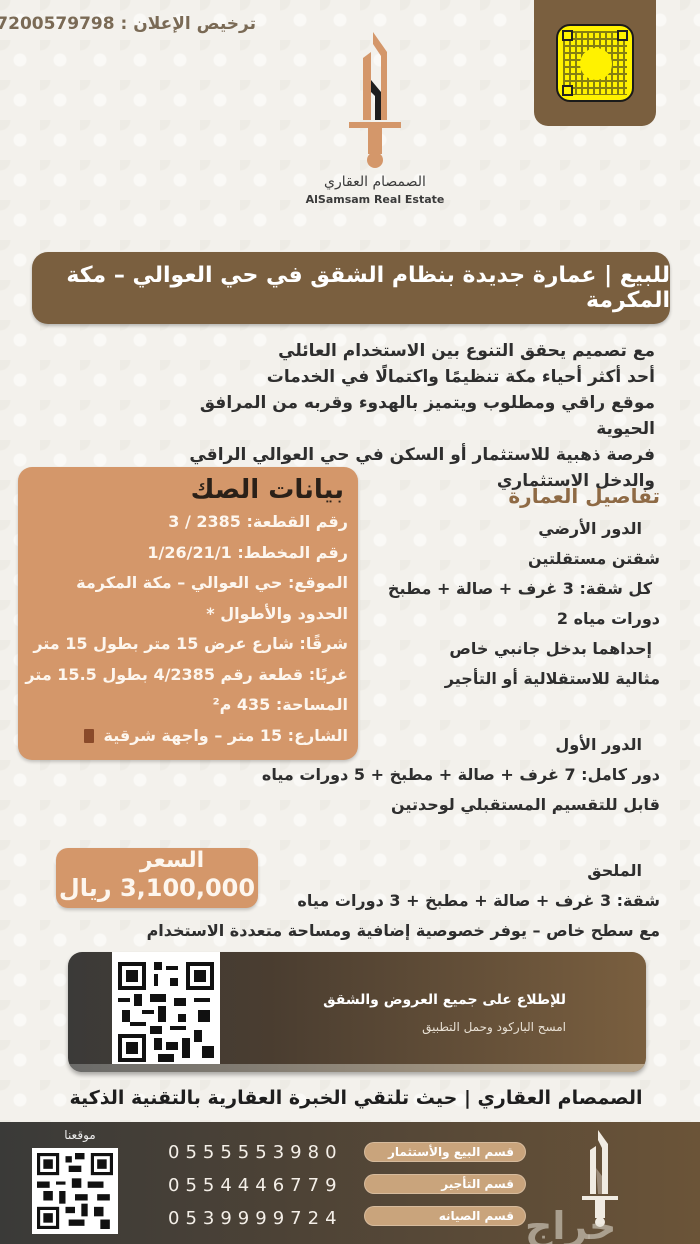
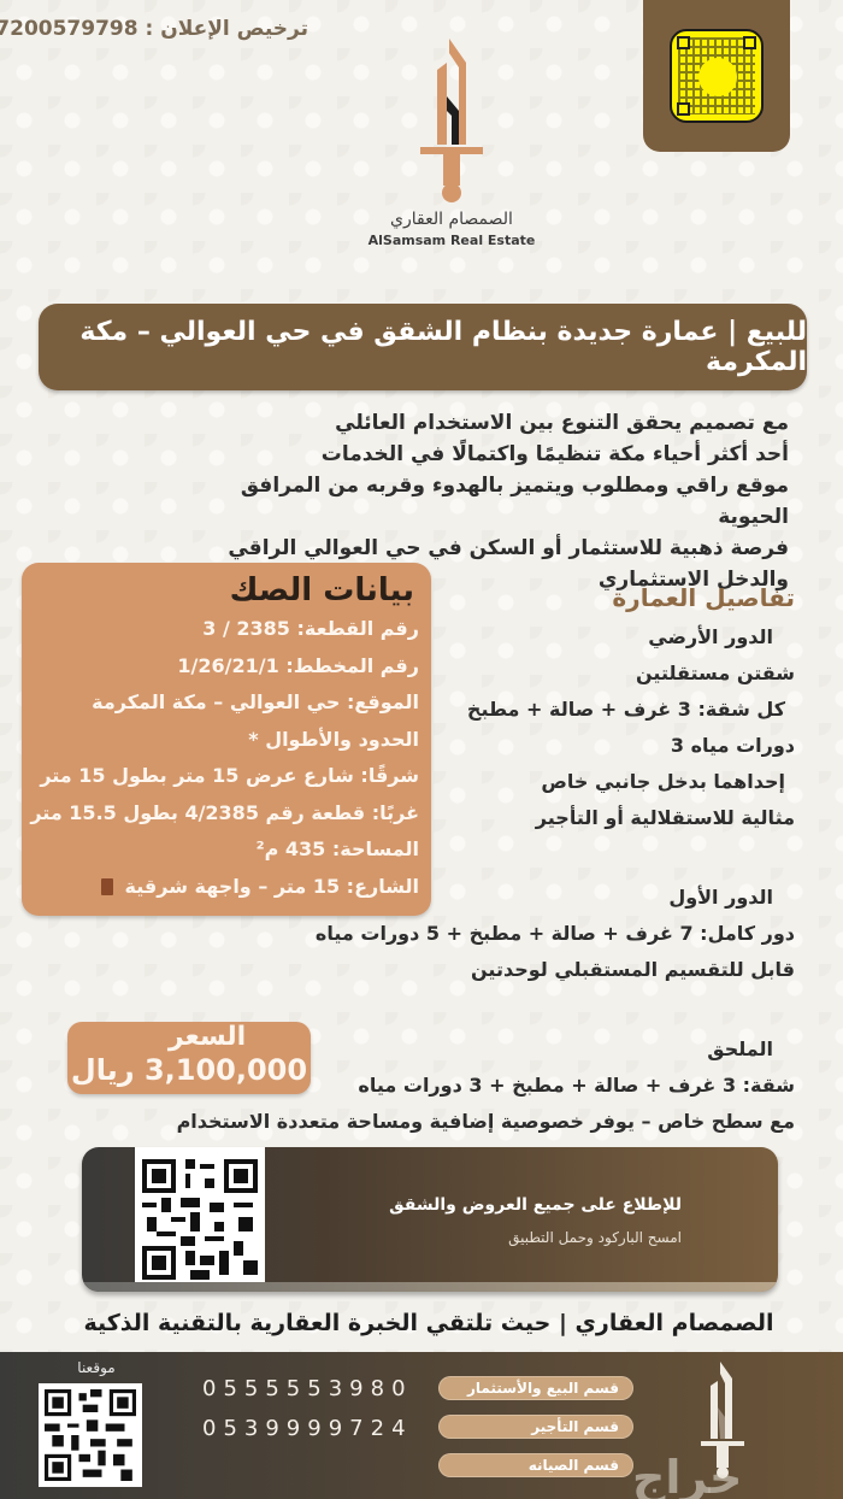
  ترخيص الإعلان : 7200579798
  الصمصام العقاري
  AlSamsam Real Estate
  للبيع | عمارة جديدة بنظام الشقق في حي العوالي – مكة المكرمة
  مع تصميم يحقق التنوع بين الاستخدام العائلي
  أحد أكثر أحياء مكة تنظيمًا واكتمالًا في الخدمات
  موقع راقي ومطلوب ويتميز بالهدوء وقربه من المرافق الحيوية
  فرصة ذهبية للاستثمار أو السكن في حي العوالي الراقي
  والدخل الاستثماري
  بيانات الصك
  رقم القطعة: 2385 / 3
  رقم المخطط: 1/26/21/1
  الموقع: حي العوالي – مكة المكرمة
  الحدود والأطوال *
  شرقًا: شارع عرض 15 متر بطول 15 متر
  غربًا: قطعة رقم 4/2385 بطول 15.5 متر
  المساحة: 435 م²
  الشارع: 15 متر – واجهة شرقية
  تفاصيل العمارة
  الدور الأرضي
  شقتن مستقلتين
  كل شقة: 3 غرف + صالة + مطبخ
- دورات مياه 2
+ دورات مياه 3
  إحداهما بدخل جانبي خاص
  مثالية للاستقلالية أو التأجير
  الدور الأول
  دور كامل: 7 غرف + صالة + مطبخ + 5 دورات مياه
  قابل للتقسيم المستقبلي لوحدتين
  السعر
  3,100,000 ريال
  الملحق
  شقة: 3 غرف + صالة + مطبخ + 3 دورات مياه
  مع سطح خاص – يوفر خصوصية إضافية ومساحة متعددة الاستخدام
  للإطلاع على جميع العروض والشقق
  امسح الباركود وحمل التطبيق
  الصمصام العقاري | حيث تلتقي الخبرة العقارية بالتقنية الذكية
  موقعنا
  0555553980
- 0554446779
  0539999724
  قسم البيع والأستثمار
  قسم التأجير
  قسم الصيانه
  حراج
